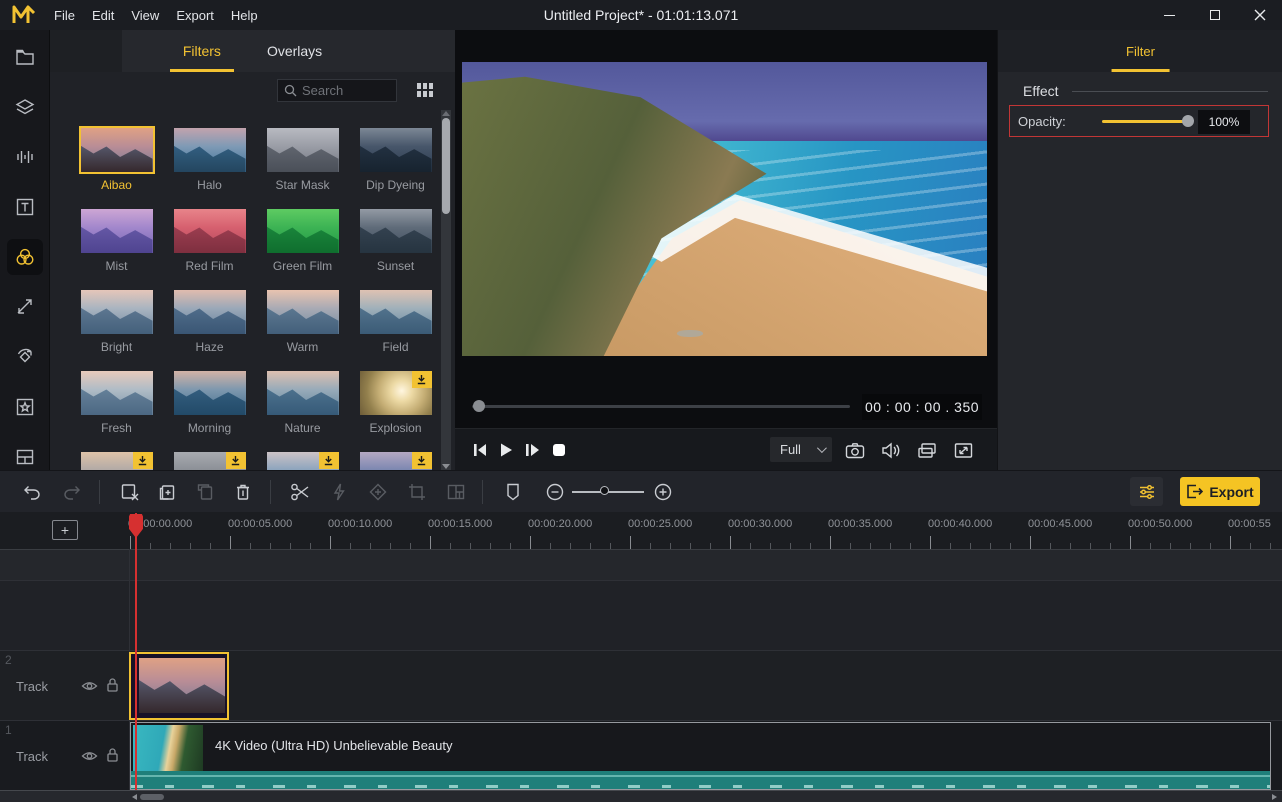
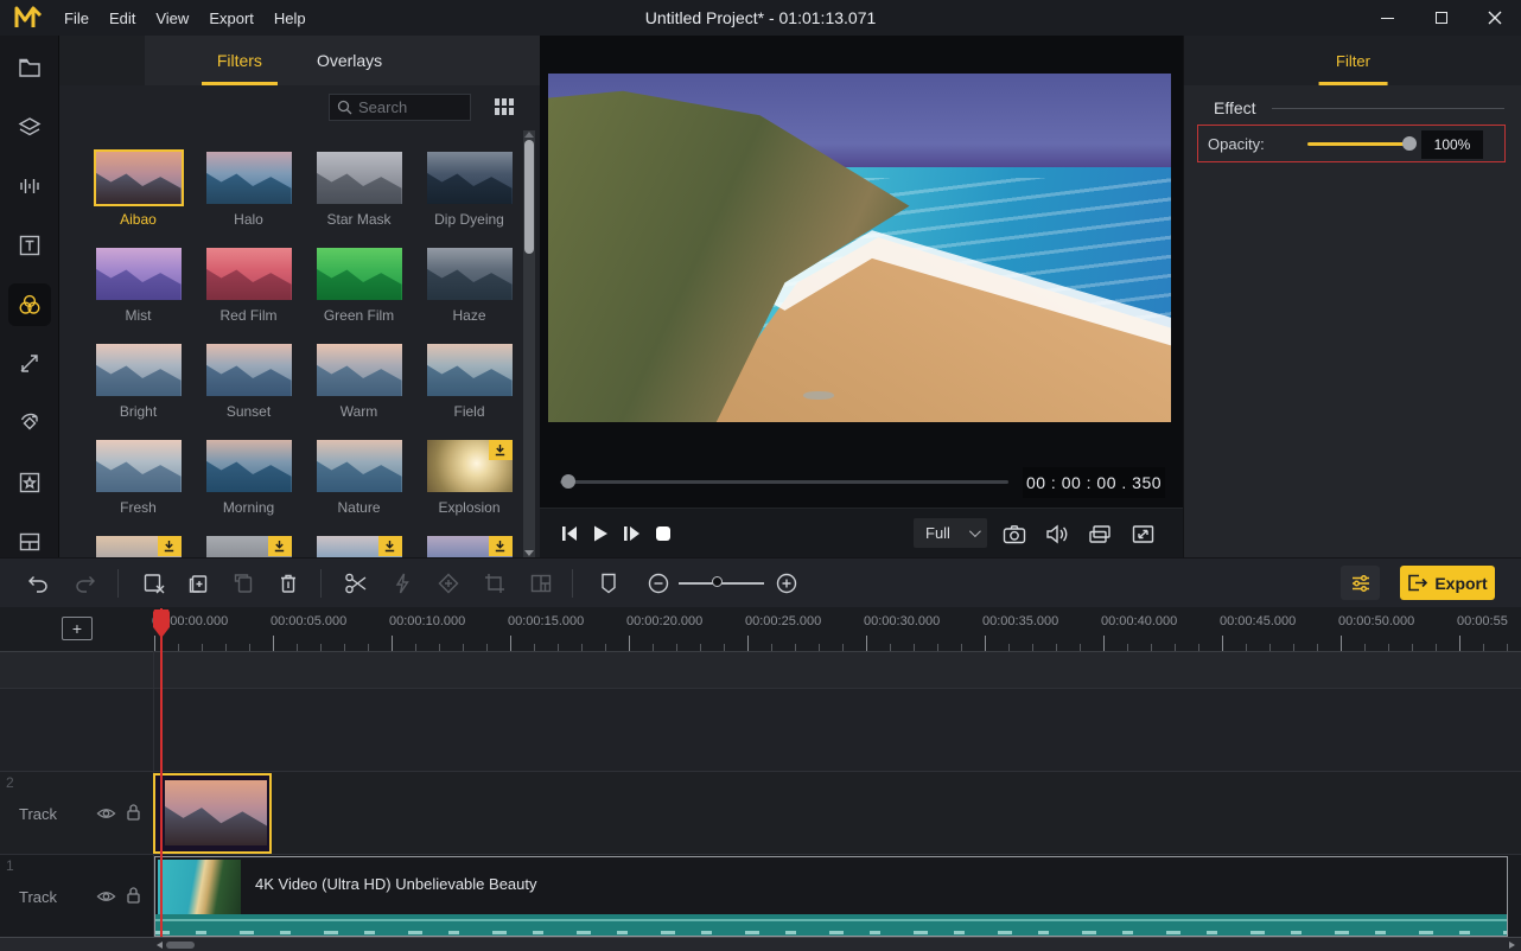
  File
  Edit
  View
  Export
  Help
  Untitled Project* - 01:01:13.071
  Filters
  Overlays
  Search
  Aibao
  Halo
  Star Mask
  Dip Dyeing
  Mist
  Red Film
  Green Film
- Sunset
+ Haze
  Bright
- Haze
+ Sunset
  Warm
  Field
  Fresh
  Morning
  Nature
  Explosion
  00 : 00 : 00 . 350
  Full
  Filter
  Effect
  Opacity:
  100%
  Export
  +
  00:00.000
  00:00:05.000
  00:00:10.000
  00:00:15.000
  00:00:20.000
  00:00:25.000
  00:00:30.000
  00:00:35.000
  00:00:40.000
  00:00:45.000
  00:00:50.000
  00:00:55
  2
  Track
  1
  Track
  4K Video (Ultra HD) Unbelievable Beauty
